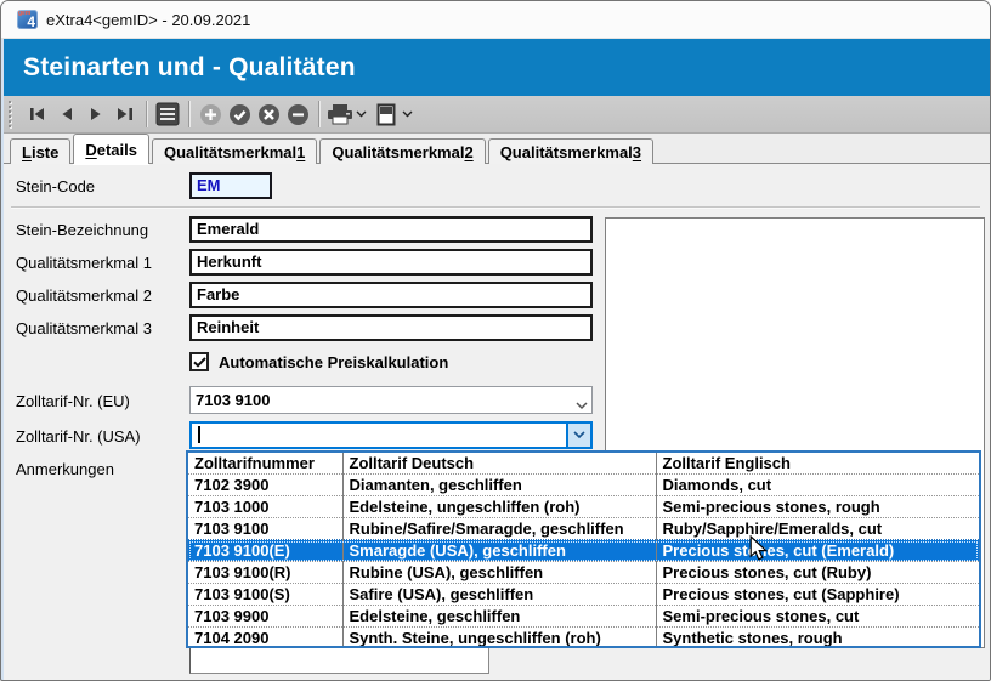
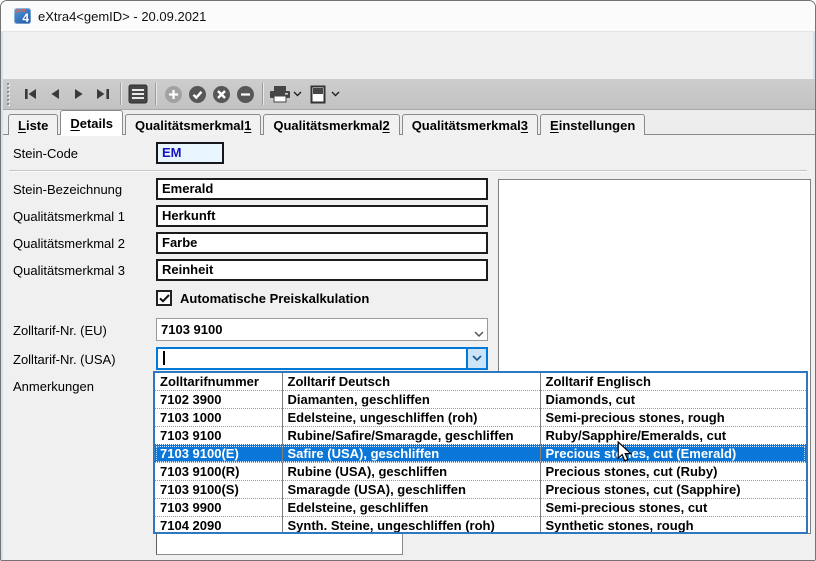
  eXtra4<gemID> - 20.09.2021
- Steinarten und - Qualitäten
  L
  iste
  D
  etails
  Qualitätsmerkmal
  1
  Qualitätsmerkmal
  2
  Qualitätsmerkmal
  3
+ E
+ instellungen
  Stein-Code
  EM
  Stein-Bezeichnung
  Emerald
  Qualitätsmerkmal 1
  Herkunft
  Qualitätsmerkmal 2
  Farbe
  Qualitätsmerkmal 3
  Reinheit
  Automatische Preiskalkulation
  Zolltarif-Nr. (EU)
  7103 9100
  Zolltarif-Nr. (USA)
  Anmerkungen
  Zolltarifnummer	Zolltarif Deutsch	Zolltarif Englisch
  7102 3900	Diamanten, geschliffen	Diamonds, cut
  7103 1000	Edelsteine, ungeschliffen (roh)	Semi-precious stones, rough
  7103 9100	Rubine/Safire/Smaragde, geschliffen	Ruby/Sapphire/Emeralds, cut
- 7103 9100(E)	Smaragde (USA), geschliffen	Precious stes, cut (Emerald)
+ 7103 9100(E)	Safire (USA), geschliffen	Precious stes, cut (Emerald)
  7103 9100(R)	Rubine (USA), geschliffen	Precious stones, cut (Ruby)
- 7103 9100(S)	Safire (USA), geschliffen	Precious stones, cut (Sapphire)
+ 7103 9100(S)	Smaragde (USA), geschliffen	Precious stones, cut (Sapphire)
  7103 9900	Edelsteine, geschliffen	Semi-precious stones, cut
  7104 2090	Synth. Steine, ungeschliffen (roh)	Synthetic stones, rough
